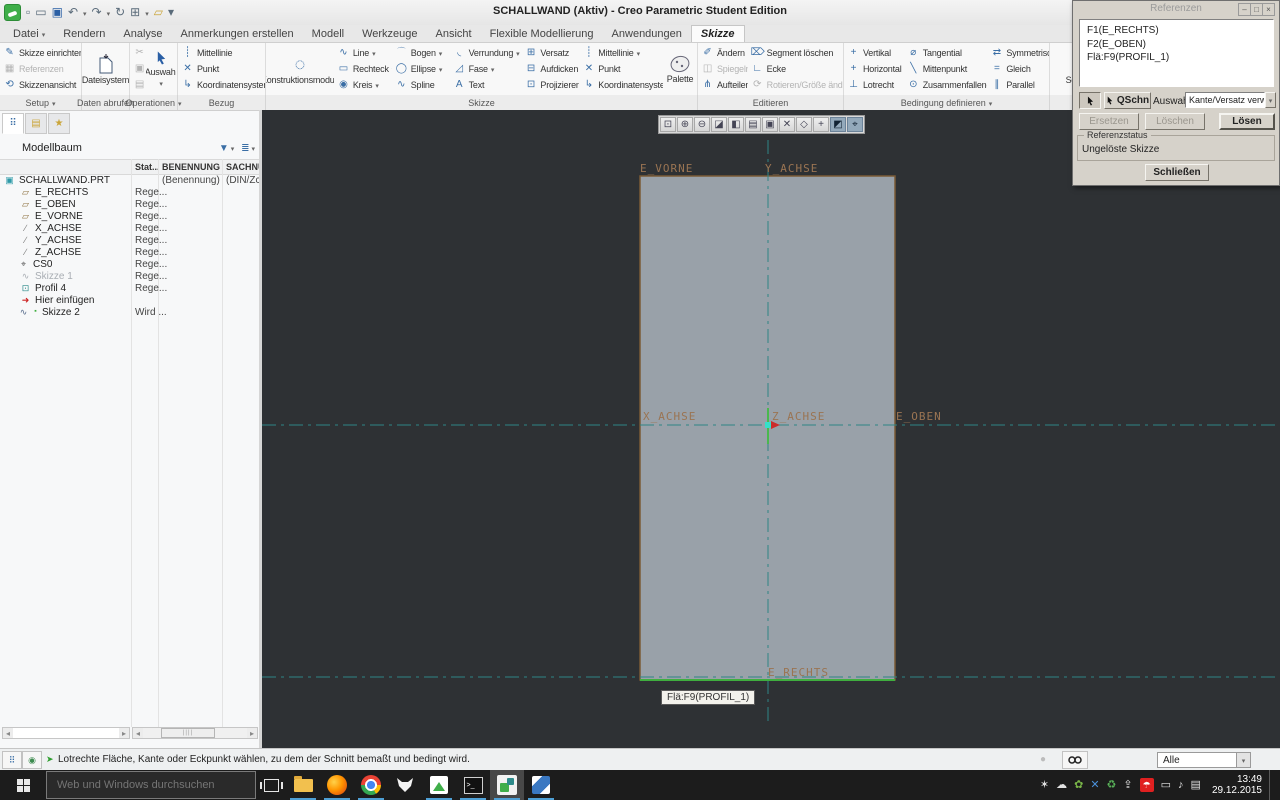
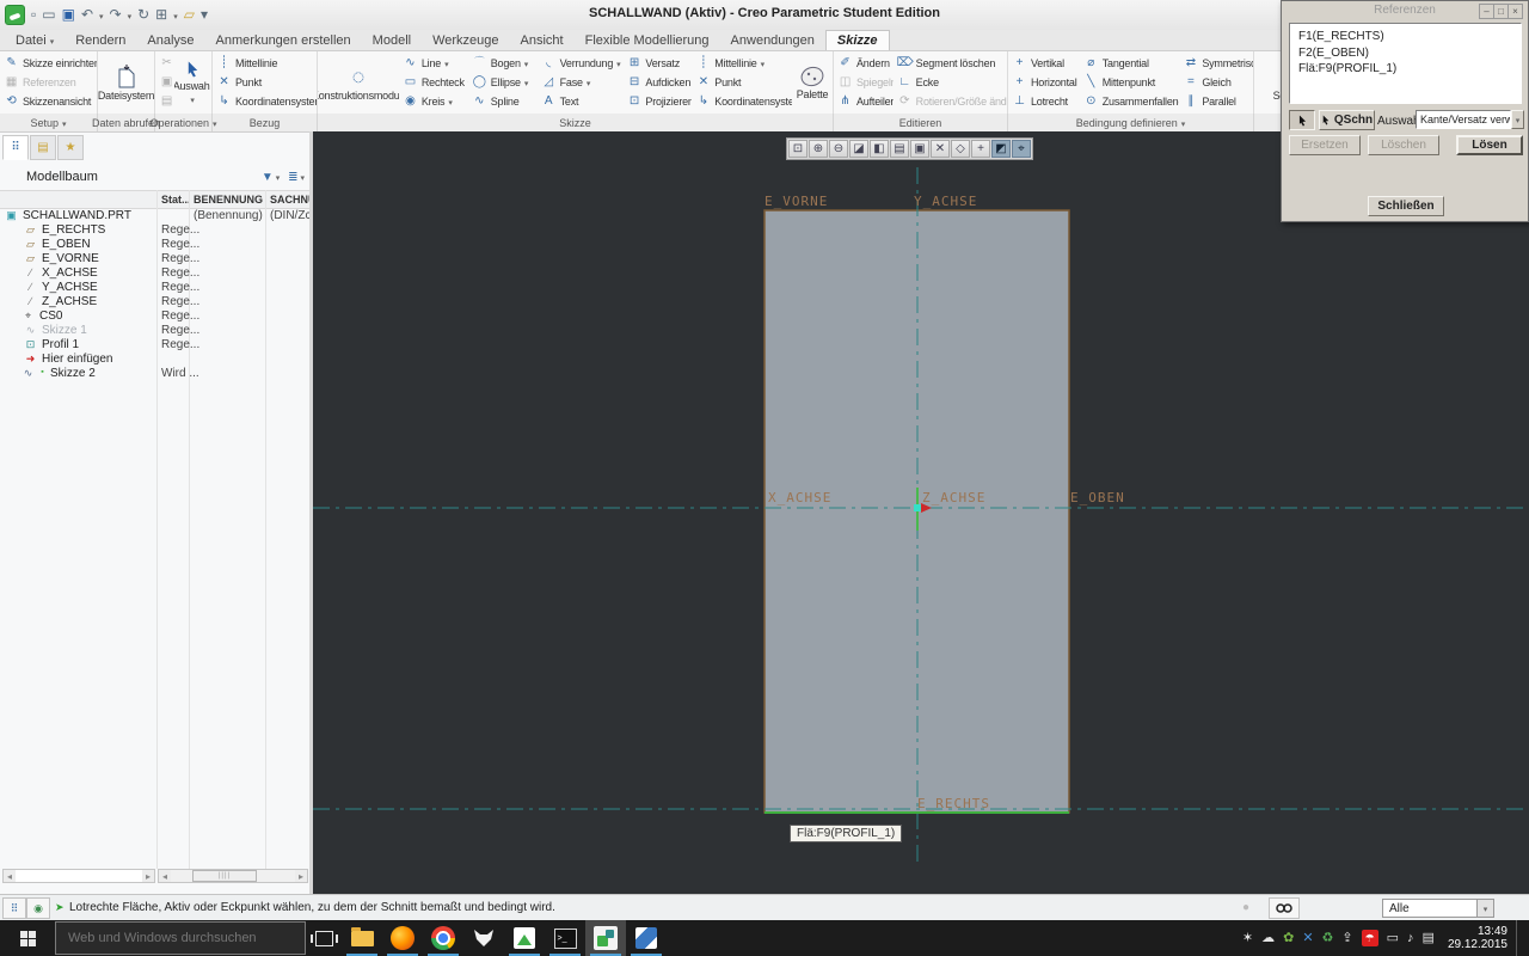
  SCHALLWAND (Aktiv) - Creo Parametric Student Edition
  ▫
  ▭
  ▣
  ↶
  ↷
  ↻
  ⊞
  ▱
  ▾
  Datei
  Rendern
  Analyse
  Anmerkungen erstellen
  Modell
  Werkzeuge
  Ansicht
  Flexible Modellierung
  Anwendungen
  Skizze
  ✎
  Skizze einrichte
  ▦
  Referenzen
  ⟲
  Skizzenansicht
  Dateisystem
  ✂
  ▣
  ▤
  Auswah
  ┊
  Mittellinie
  ✕
  Punkt
  ↳
  Koordinatensyste
  ◌
  onstruktionsmodu
  ∿
  Line
  ▭
  Rechteck
  ◉
  Kreis
  ⌒
  Bogen
  ◯
  Ellipse
  ∿
  Spline
  ◟
  Verrundung
  ◿
  Fase
  A
  Text
  ⊞
  Versatz
  ⊟
  Aufdicken
  ⊡
  Projizieren
  ┊
  Mittellinie
  ✕
  Punkt
  ↳
  Koordinatensyste
  Palette
  ✐
  Ändern
  ◫
  Spiegel
  ⋔
  Aufteile
  ⌦
  Segment löschen
  ∟
  Ecke
  ⟳
  Rotieren/Größe änd
  +
  Vertikal
  +
  Horizontal
  ⊥
  Lotrecht
  ⌀
  Tangential
  ╲
  Mittenpunkt
  ⊙
  Zusammenfallen
  ⇄
  Symmetris
  =
  Gleich
  ∥
  Parallel
  Setup
  Daten abrufen
  Operationen
  Bezug
  Skizze
  Editieren
  Bedingung definieren
  ⠿
  ▤
  ★
  Modellbaum
  ▼
  ≣
  Stat..
  BENENNUNG
  SACHN
  ▣
  SCHALLWAND.PRT
  (Benennung)
  (DIN/Zc
  ▱
  E_RECHTS
  Rege...
  ▱
  E_OBEN
  Rege...
  ▱
  E_VORNE
  Rege...
  ∕
  X_ACHSE
  Rege...
  ∕
  Y_ACHSE
  Rege...
  ∕
  Z_ACHSE
  Rege...
  ⌖
  CS0
  Rege...
  ∿
  Skizze 1
  Rege...
  ⊡
- Profil 4
+ Profil 1
  Rege...
  ➜
  Hier einfügen
  ∿
  Skizze 2
  Wird ...
  ◂
  ▸
  ◂
  ▸
  ⊡
  ⊕
  ⊖
  ◪
  ◧
  ▤
  ▣
  ✕
  ◇
  +
  ◩
  ⌖
  E_VORNE
  Y_ACHSE
  X_ACHSE
  Z_ACHSE
  E_OBEN
  E_RECHTS
  Flä:F9(PROFIL_1)
  Referenzen
  –
  □
  ×
  F1(E_RECHTS)
  F2(E_OBEN)
  Flä:F9(PROFIL_1)
  QSchn
  Auswa
  Kante/Versatz verw
  Ersetzen
  Löschen
  Lösen
- Referenzstatus
- Ungelöste Skizze
  Schließen
  ⠿
  ◉
  ➤
- Lotrechte Fläche, Kante oder Eckpunkt wählen, zu dem der Schnitt bemaßt und bedingt wird.
+ Lotrechte Fläche, Aktiv oder Eckpunkt wählen, zu dem der Schnitt bemaßt und bedingt wird.
  ●
  Alle
  Web und Windows durchsuchen
  ✶
  ☁
  ✿
  ✕
  ♻
  ⇪
  ☂
  ▭
  ♪
  ▤
  13:49
  29.12.2015
